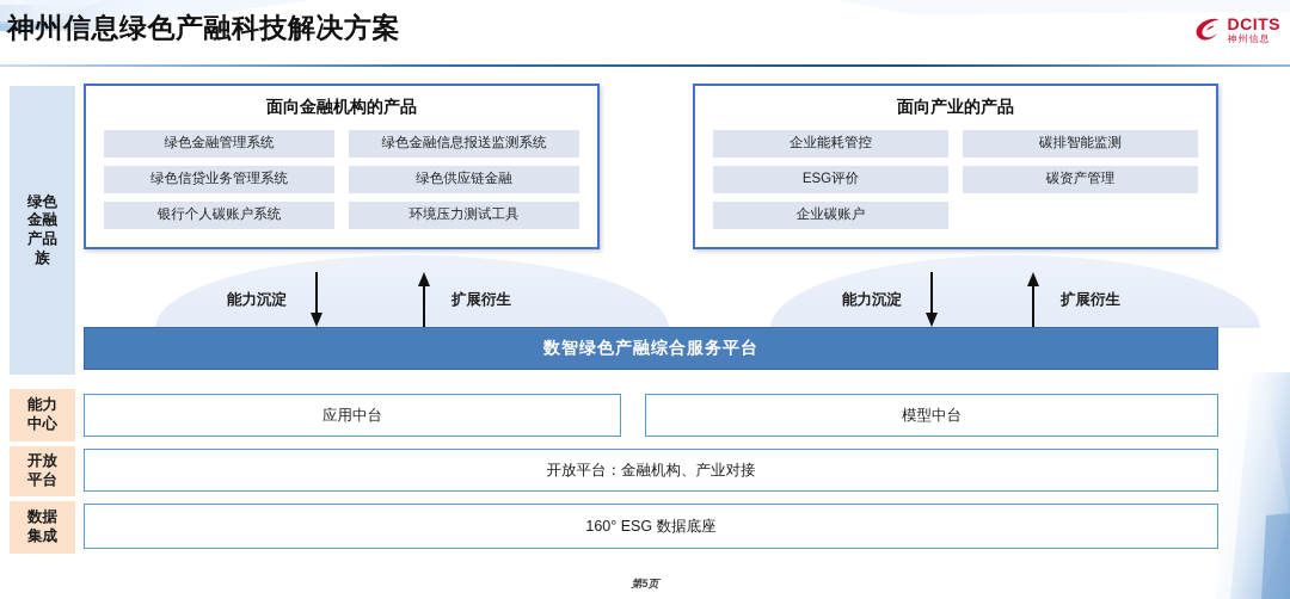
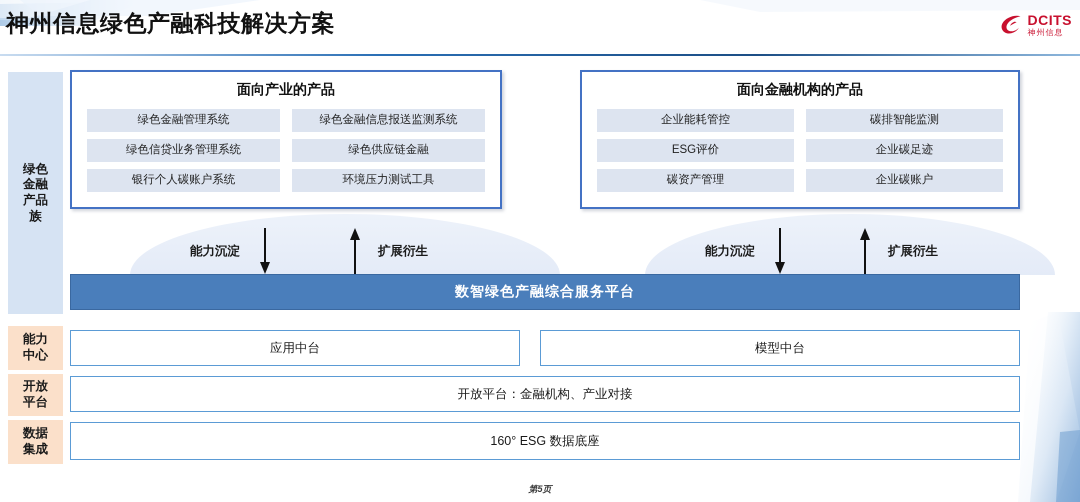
  神州信息绿色产融科技解决方案
  DCITS
  神州信息
  绿色
  金融
  产品
  族
  能力
  中心
  开放
  平台
  数据
  集成
- 面向金融机构的产品
+ 面向产业的产品
  绿色金融管理系统
  绿色金融信息报送监测系统
  绿色信贷业务管理系统
  绿色供应链金融
  银行个人碳账户系统
  环境压力测试工具
- 面向产业的产品
+ 面向金融机构的产品
  企业能耗管控
  碳排智能监测
  ESG评价
+ 企业碳足迹
  碳资产管理
  企业碳账户
  能力沉淀
  扩展衍生
  能力沉淀
  扩展衍生
  数智绿色产融综合服务平台
  应用中台
  模型中台
  开放平台：金融机构、产业对接
  160° ESG 数据底座
  第5页
